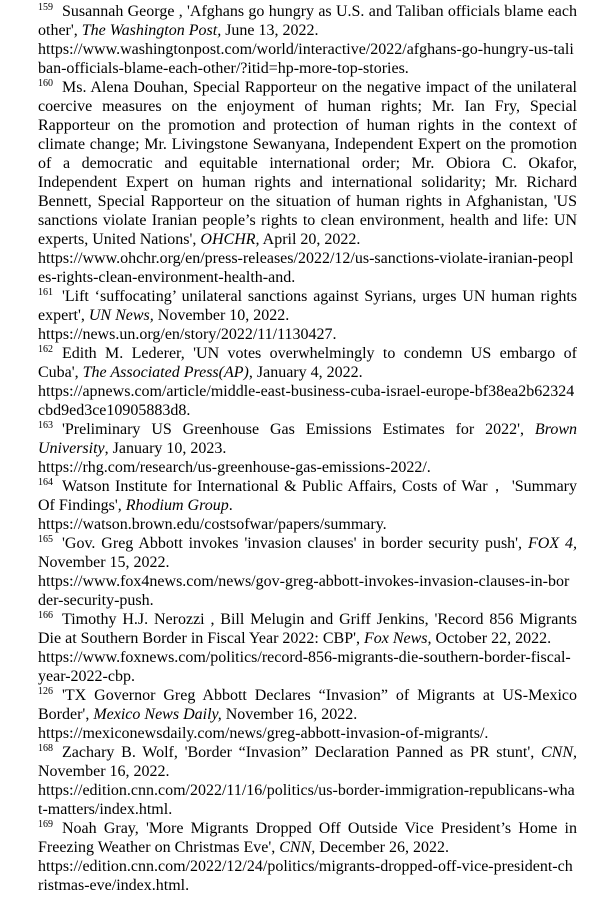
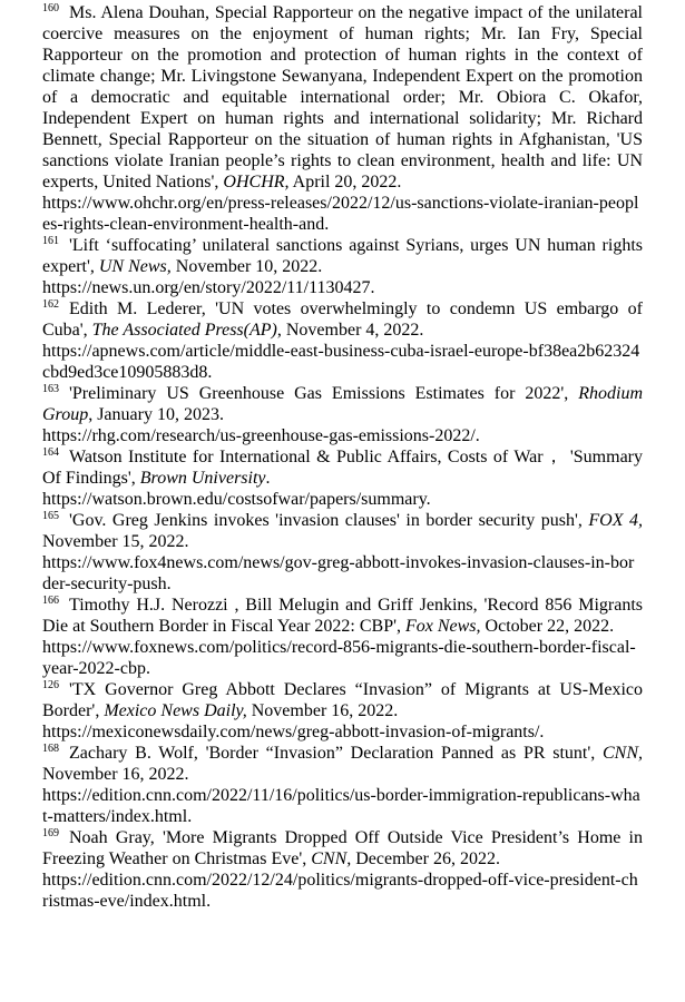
- 159 Susannah George , 'Afghans go hungry as U.S. and Taliban officials blame each other', The Washington Post, June 13, 2022.
- https://www.washingtonpost.com/world/interactive/2022/afghans-go-hungry-us-taliban-officials-blame-each-other/?itid=hp-more-top-stories.
  160 Ms. Alena Douhan, Special Rapporteur on the negative impact of the unilateral coercive measures on the enjoyment of human rights; Mr. Ian Fry, Special Rapporteur on the promotion and protection of human rights in the context of climate change; Mr. Livingstone Sewanyana, Independent Expert on the promotion of a democratic and equitable international order; Mr. Obiora C. Okafor, Independent Expert on human rights and international solidarity; Mr. Richard Bennett, Special Rapporteur on the situation of human rights in Afghanistan, 'US sanctions violate Iranian people’s rights to clean environment, health and life: UN experts, United Nations', OHCHR, April 20, 2022.
  https://www.ohchr.org/en/press-releases/2022/12/us-sanctions-violate-iranian-peoples-rights-clean-environment-health-and.
  161 'Lift ‘suffocating’ unilateral sanctions against Syrians, urges UN human rights expert', UN News, November 10, 2022.
  https://news.un.org/en/story/2022/11/1130427.
- 162 Edith M. Lederer, 'UN votes overwhelmingly to condemn US embargo of Cuba', The Associated Press(AP), January 4, 2022.
+ 162 Edith M. Lederer, 'UN votes overwhelmingly to condemn US embargo of Cuba', The Associated Press(AP), November 4, 2022.
  https://apnews.com/article/middle-east-business-cuba-israel-europe-bf38ea2b62324cbd9ed3ce10905883d8.
- 163 'Preliminary US Greenhouse Gas Emissions Estimates for 2022', Brown University, January 10, 2023.
+ 163 'Preliminary US Greenhouse Gas Emissions Estimates for 2022', Rhodium Group, January 10, 2023.
  https://rhg.com/research/us-greenhouse-gas-emissions-2022/.
- 164 Watson Institute for International & Public Affairs, Costs of War， 'Summary Of Findings', Rhodium Group.
+ 164 Watson Institute for International & Public Affairs, Costs of War， 'Summary Of Findings', Brown University.
  https://watson.brown.edu/costsofwar/papers/summary.
- 165 'Gov. Greg Abbott invokes 'invasion clauses' in border security push', FOX 4, November 15, 2022.
+ 165 'Gov. Greg Jenkins invokes 'invasion clauses' in border security push', FOX 4, November 15, 2022.
  https://www.fox4news.com/news/gov-greg-abbott-invokes-invasion-clauses-in-border-security-push.
  166 Timothy H.J. Nerozzi , Bill Melugin and Griff Jenkins, 'Record 856 Migrants Die at Southern Border in Fiscal Year 2022: CBP', Fox News, October 22, 2022.
  https://www.foxnews.com/politics/record-856-migrants-die-southern-border-fiscal-year-2022-cbp.
  126 'TX Governor Greg Abbott Declares “Invasion” of Migrants at US-Mexico Border', Mexico News Daily, November 16, 2022.
  https://mexiconewsdaily.com/news/greg-abbott-invasion-of-migrants/.
  168 Zachary B. Wolf, 'Border “Invasion” Declaration Panned as PR stunt', CNN, November 16, 2022.
  https://edition.cnn.com/2022/11/16/politics/us-border-immigration-republicans-what-matters/index.html.
  169 Noah Gray, 'More Migrants Dropped Off Outside Vice President’s Home in Freezing Weather on Christmas Eve', CNN, December 26, 2022.
  https://edition.cnn.com/2022/12/24/politics/migrants-dropped-off-vice-president-christmas-eve/index.html.
